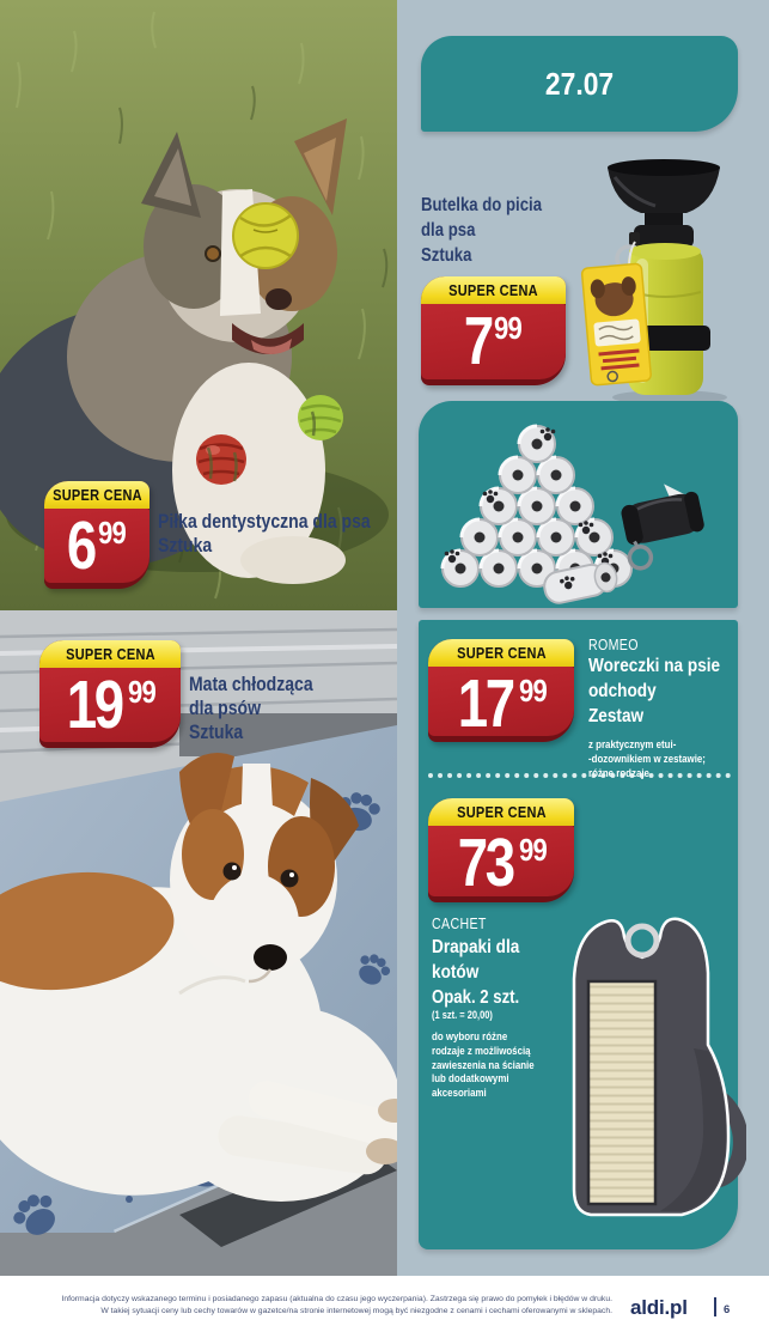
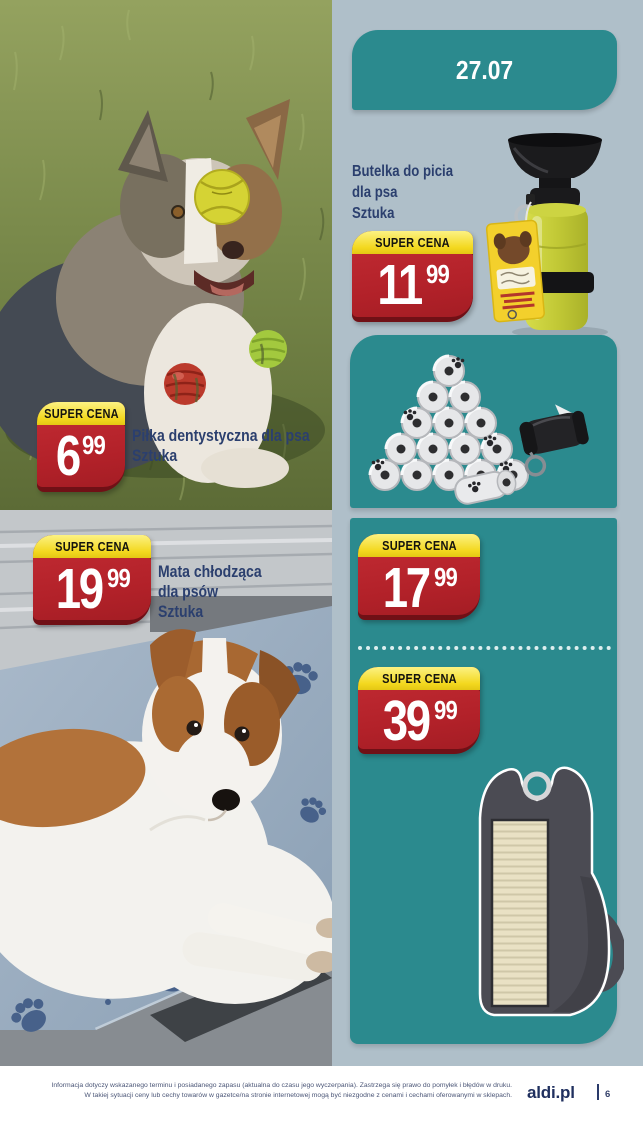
  SUPER CENA
  6
  99
  Piłka dentystyczna dla psa
  Sztuka
  SUPER CENA
  19
  99
  Mata chłodząca
  dla psów
  Sztuka
  27.07
  Butelka do picia
  dla psa
  Sztuka
  SUPER CENA
- 7
+ 11
  99
  SUPER CENA
  17
  99
- ROMEO
- Woreczki na psie
- odchody
- Zestaw
- z praktycznym etui-
- -dozownikiem w zestawie;
- różne rodzaje
  SUPER CENA
- 73
+ 39
  99
- CACHET
- Drapaki dla
- kotów
- Opak. 2 szt.
- (1 szt. = 20,00)
- do wyboru różne
- rodzaje z możliwością
- zawieszenia na ścianie
- lub dodatkowymi
- akcesoriami
  aldi.pl
  6
